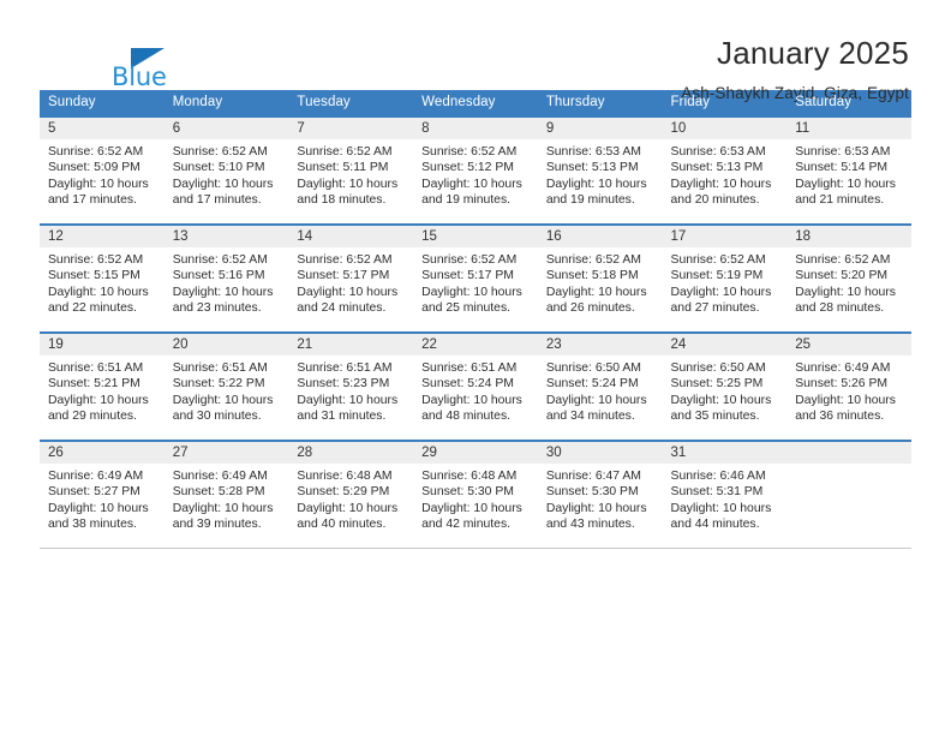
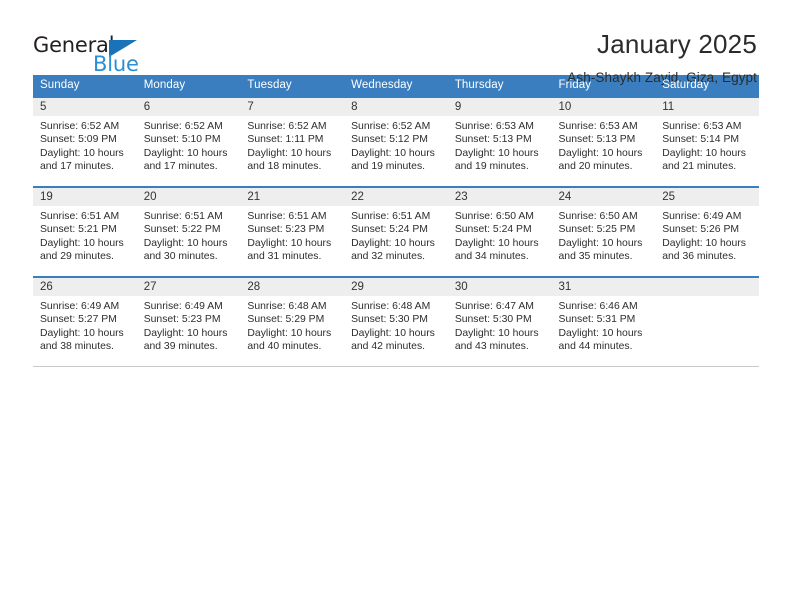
+ General
  Blue
  January 2025
  Ash-Shaykh Zayid, Giza, Egypt
  Sunday	Monday	Tuesday	Wednesday	Thursday	Friday	Saturday
- 5Sunrise: 6:52 AMSunset: 5:09 PMDaylight: 10 hoursand 17 minutes.	6Sunrise: 6:52 AMSunset: 5:10 PMDaylight: 10 hoursand 17 minutes.	7Sunrise: 6:52 AMSunset: 5:11 PMDaylight: 10 hoursand 18 minutes.	8Sunrise: 6:52 AMSunset: 5:12 PMDaylight: 10 hoursand 19 minutes.	9Sunrise: 6:53 AMSunset: 5:13 PMDaylight: 10 hoursand 19 minutes.	10Sunrise: 6:53 AMSunset: 5:13 PMDaylight: 10 hoursand 20 minutes.	11Sunrise: 6:53 AMSunset: 5:14 PMDaylight: 10 hoursand 21 minutes.
+ 5Sunrise: 6:52 AMSunset: 5:09 PMDaylight: 10 hoursand 17 minutes.	6Sunrise: 6:52 AMSunset: 5:10 PMDaylight: 10 hoursand 17 minutes.	7Sunrise: 6:52 AMSunset: 1:11 PMDaylight: 10 hoursand 18 minutes.	8Sunrise: 6:52 AMSunset: 5:12 PMDaylight: 10 hoursand 19 minutes.	9Sunrise: 6:53 AMSunset: 5:13 PMDaylight: 10 hoursand 19 minutes.	10Sunrise: 6:53 AMSunset: 5:13 PMDaylight: 10 hoursand 20 minutes.	11Sunrise: 6:53 AMSunset: 5:14 PMDaylight: 10 hoursand 21 minutes.
- 12Sunrise: 6:52 AMSunset: 5:15 PMDaylight: 10 hoursand 22 minutes.	13Sunrise: 6:52 AMSunset: 5:16 PMDaylight: 10 hoursand 23 minutes.	14Sunrise: 6:52 AMSunset: 5:17 PMDaylight: 10 hoursand 24 minutes.	15Sunrise: 6:52 AMSunset: 5:17 PMDaylight: 10 hoursand 25 minutes.	16Sunrise: 6:52 AMSunset: 5:18 PMDaylight: 10 hoursand 26 minutes.	17Sunrise: 6:52 AMSunset: 5:19 PMDaylight: 10 hoursand 27 minutes.	18Sunrise: 6:52 AMSunset: 5:20 PMDaylight: 10 hoursand 28 minutes.
- 19Sunrise: 6:51 AMSunset: 5:21 PMDaylight: 10 hoursand 29 minutes.	20Sunrise: 6:51 AMSunset: 5:22 PMDaylight: 10 hoursand 30 minutes.	21Sunrise: 6:51 AMSunset: 5:23 PMDaylight: 10 hoursand 31 minutes.	22Sunrise: 6:51 AMSunset: 5:24 PMDaylight: 10 hoursand 48 minutes.	23Sunrise: 6:50 AMSunset: 5:24 PMDaylight: 10 hoursand 34 minutes.	24Sunrise: 6:50 AMSunset: 5:25 PMDaylight: 10 hoursand 35 minutes.	25Sunrise: 6:49 AMSunset: 5:26 PMDaylight: 10 hoursand 36 minutes.
+ 19Sunrise: 6:51 AMSunset: 5:21 PMDaylight: 10 hoursand 29 minutes.	20Sunrise: 6:51 AMSunset: 5:22 PMDaylight: 10 hoursand 30 minutes.	21Sunrise: 6:51 AMSunset: 5:23 PMDaylight: 10 hoursand 31 minutes.	22Sunrise: 6:51 AMSunset: 5:24 PMDaylight: 10 hoursand 32 minutes.	23Sunrise: 6:50 AMSunset: 5:24 PMDaylight: 10 hoursand 34 minutes.	24Sunrise: 6:50 AMSunset: 5:25 PMDaylight: 10 hoursand 35 minutes.	25Sunrise: 6:49 AMSunset: 5:26 PMDaylight: 10 hoursand 36 minutes.
- 26Sunrise: 6:49 AMSunset: 5:27 PMDaylight: 10 hoursand 38 minutes.	27Sunrise: 6:49 AMSunset: 5:28 PMDaylight: 10 hoursand 39 minutes.	28Sunrise: 6:48 AMSunset: 5:29 PMDaylight: 10 hoursand 40 minutes.	29Sunrise: 6:48 AMSunset: 5:30 PMDaylight: 10 hoursand 42 minutes.	30Sunrise: 6:47 AMSunset: 5:30 PMDaylight: 10 hoursand 43 minutes.	31Sunrise: 6:46 AMSunset: 5:31 PMDaylight: 10 hoursand 44 minutes.
+ 26Sunrise: 6:49 AMSunset: 5:27 PMDaylight: 10 hoursand 38 minutes.	27Sunrise: 6:49 AMSunset: 5:23 PMDaylight: 10 hoursand 39 minutes.	28Sunrise: 6:48 AMSunset: 5:29 PMDaylight: 10 hoursand 40 minutes.	29Sunrise: 6:48 AMSunset: 5:30 PMDaylight: 10 hoursand 42 minutes.	30Sunrise: 6:47 AMSunset: 5:30 PMDaylight: 10 hoursand 43 minutes.	31Sunrise: 6:46 AMSunset: 5:31 PMDaylight: 10 hoursand 44 minutes.
